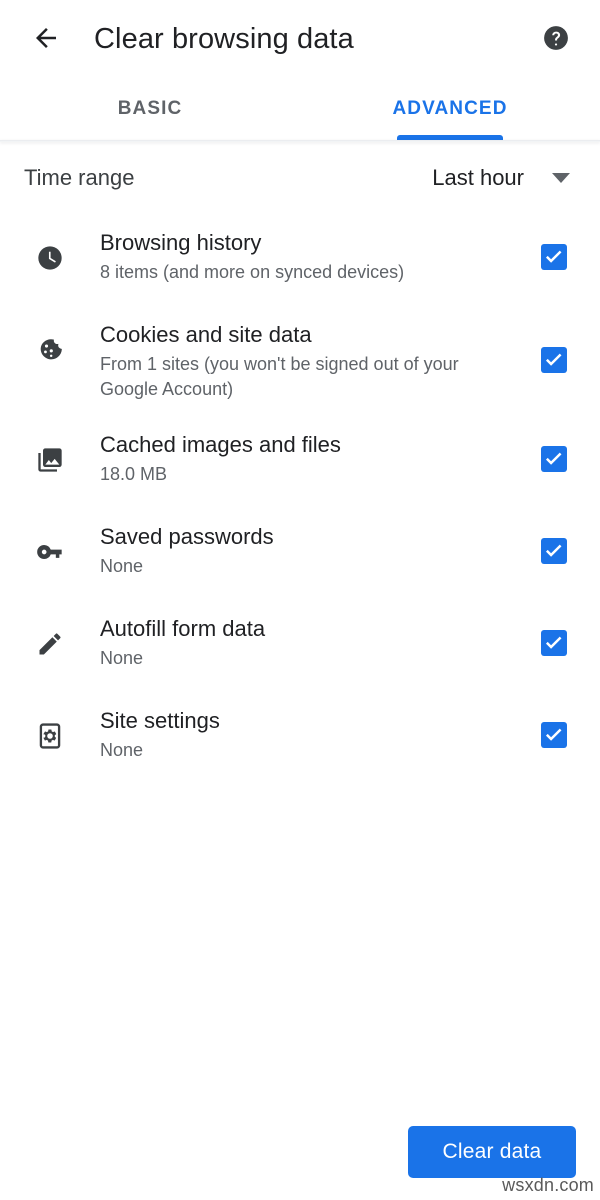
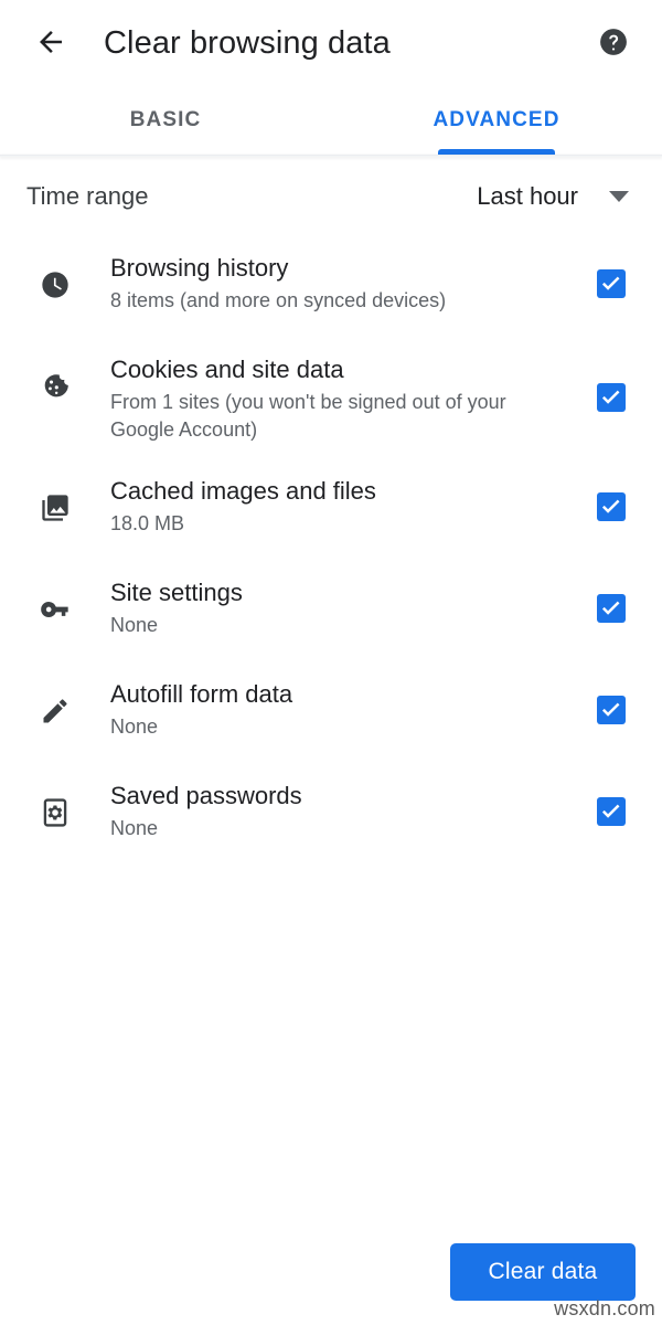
  Clear browsing data
  BASIC
  ADVANCED
  Time range
  Last hour
  Browsing history
  8 items (and more on synced devices)
  Cookies and site data
  From 1 sites (you won't be signed out of your Google Account)
  Cached images and files
  18.0 MB
- Saved passwords
+ Site settings
  None
  Autofill form data
  None
- Site settings
+ Saved passwords
  None
  Clear data
  wsxdn.com
